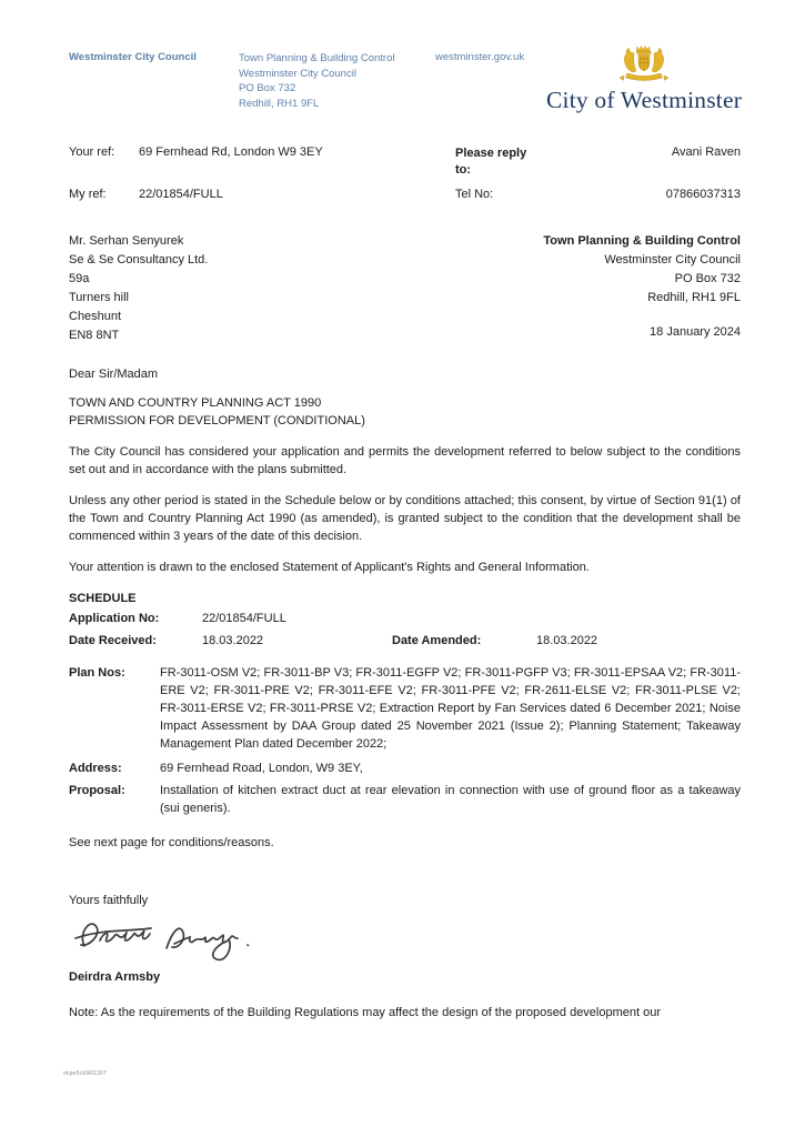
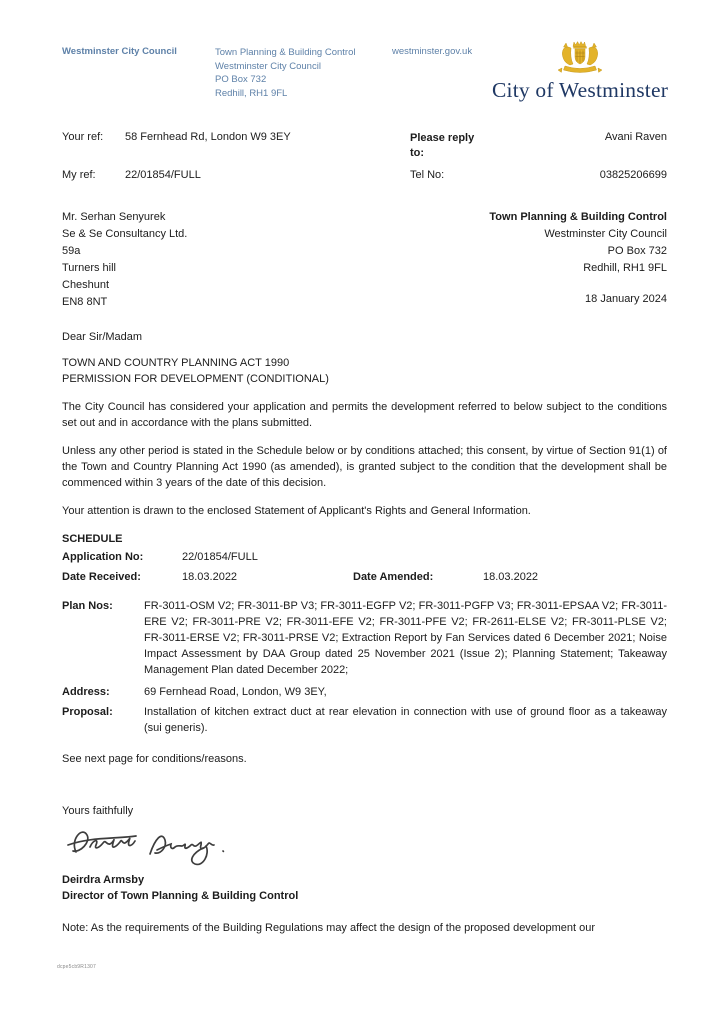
  Westminster City Council
  Town Planning & Building Control
  Westminster City Council
  PO Box 732
  Redhill, RH1 9FL
  westminster.gov.uk
  City of Westminster
  Your ref:
- 69 Fernhead Rd, London W9 3EY
+ 58 Fernhead Rd, London W9 3EY
  Please reply to:
  Avani Raven
  My ref:
  22/01854/FULL
  Tel No:
- 07866037313
+ 03825206699
  Mr. Serhan Senyurek
  Se & Se Consultancy Ltd.
  59a
  Turners hill
  Cheshunt
  EN8 8NT
  Town Planning & Building Control
  Westminster City Council
  PO Box 732
  Redhill, RH1 9FL
  18 January 2024
  Dear Sir/Madam
  TOWN AND COUNTRY PLANNING ACT 1990
  PERMISSION FOR DEVELOPMENT (CONDITIONAL)
  The City Council has considered your application and permits the development referred to below subject to the conditions set out and in accordance with the plans submitted.
  Unless any other period is stated in the Schedule below or by conditions attached; this consent, by virtue of Section 91(1) of the Town and Country Planning Act 1990 (as amended), is granted subject to the condition that the development shall be commenced within 3 years of the date of this decision.
  Your attention is drawn to the enclosed Statement of Applicant's Rights and General Information.
  SCHEDULE
  Application No:
  22/01854/FULL
  Date Received:
  18.03.2022
  Date Amended:
  18.03.2022
  Plan Nos:
  FR-3011-OSM V2; FR-3011-BP V3; FR-3011-EGFP V2; FR-3011-PGFP V3; FR-3011-EPSAA V2; FR-3011-ERE V2; FR-3011-PRE V2; FR-3011-EFE V2; FR-3011-PFE V2; FR-2611-ELSE V2; FR-3011-PLSE V2; FR-3011-ERSE V2; FR-3011-PRSE V2; Extraction Report by Fan Services dated 6 December 2021; Noise Impact Assessment by DAA Group dated 25 November 2021 (Issue 2); Planning Statement; Takeaway Management Plan dated December 2022;
  Address:
  69 Fernhead Road, London, W9 3EY,
  Proposal:
  Installation of kitchen extract duct at rear elevation in connection with use of ground floor as a takeaway (sui generis).
  See next page for conditions/reasons.
  Yours faithfully
  Deirdra Armsby
+ Director of Town Planning & Building Control
  Note: As the requirements of the Building Regulations may affect the design of the proposed development our
